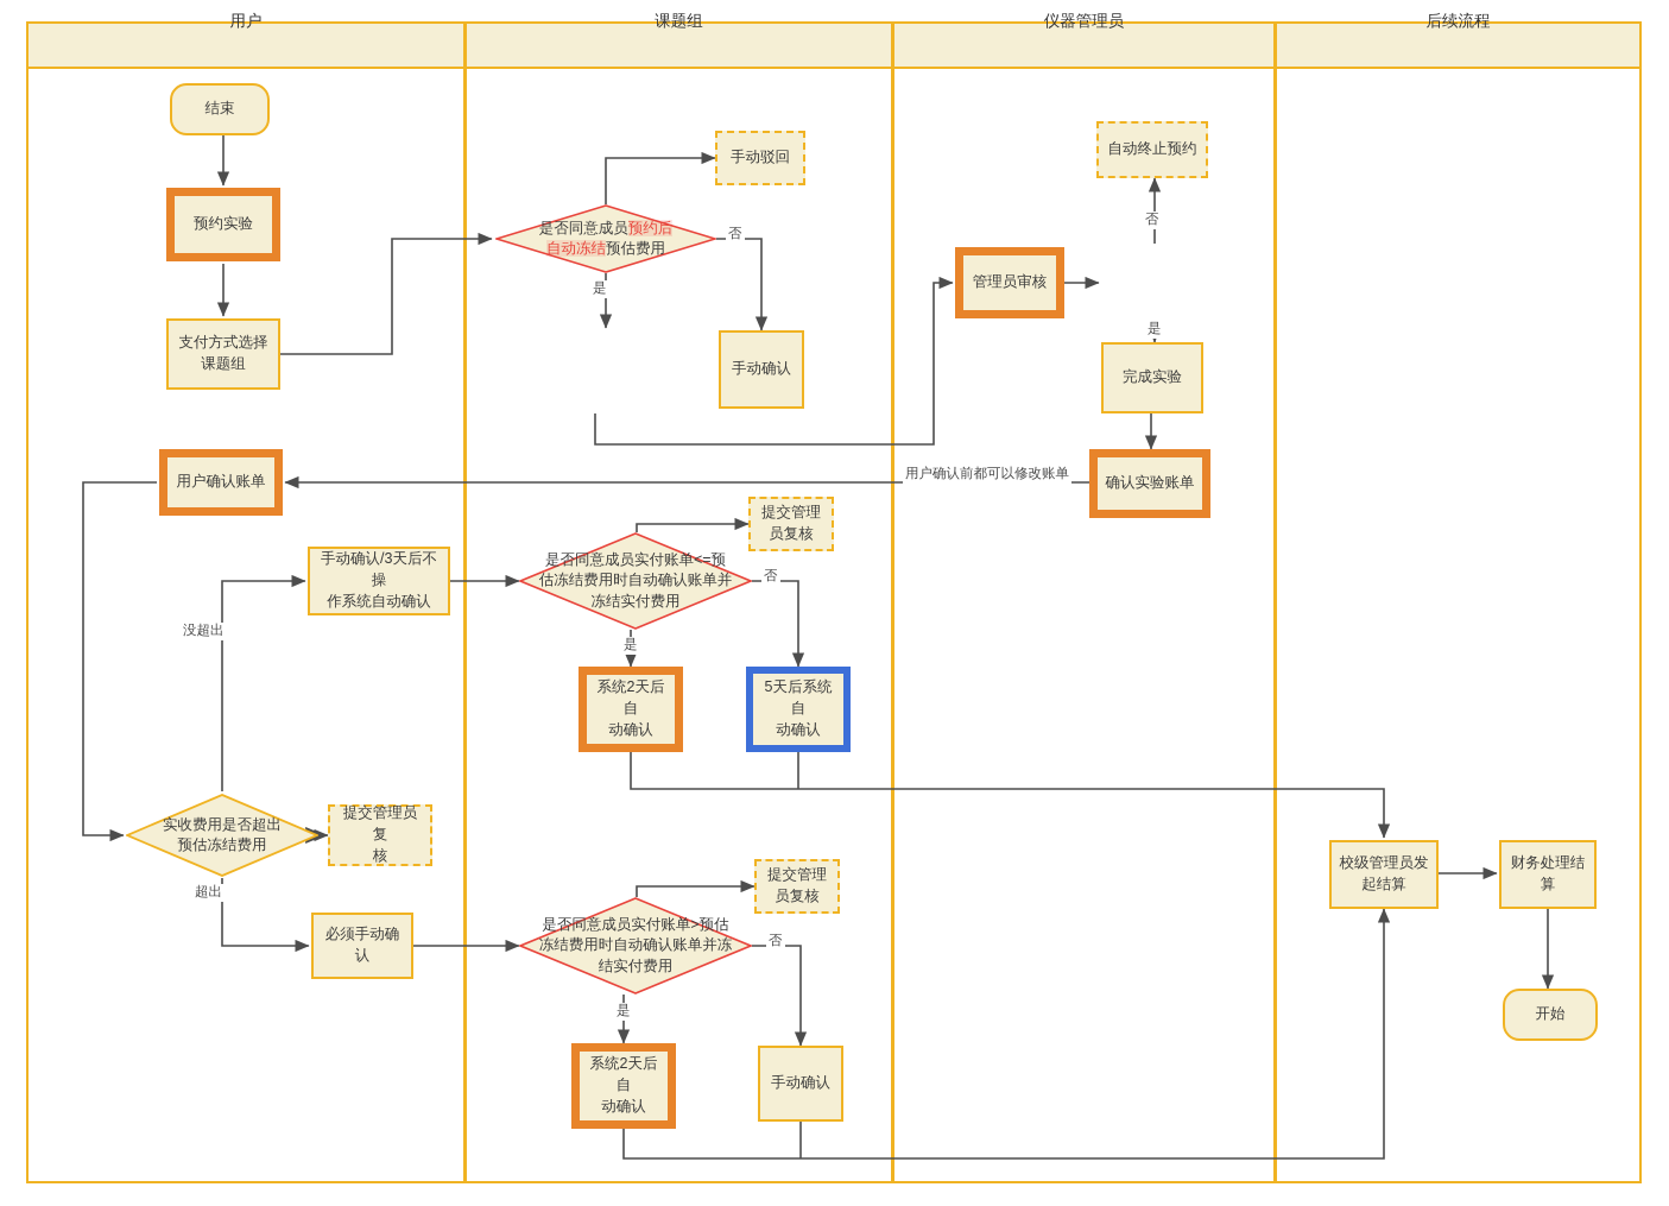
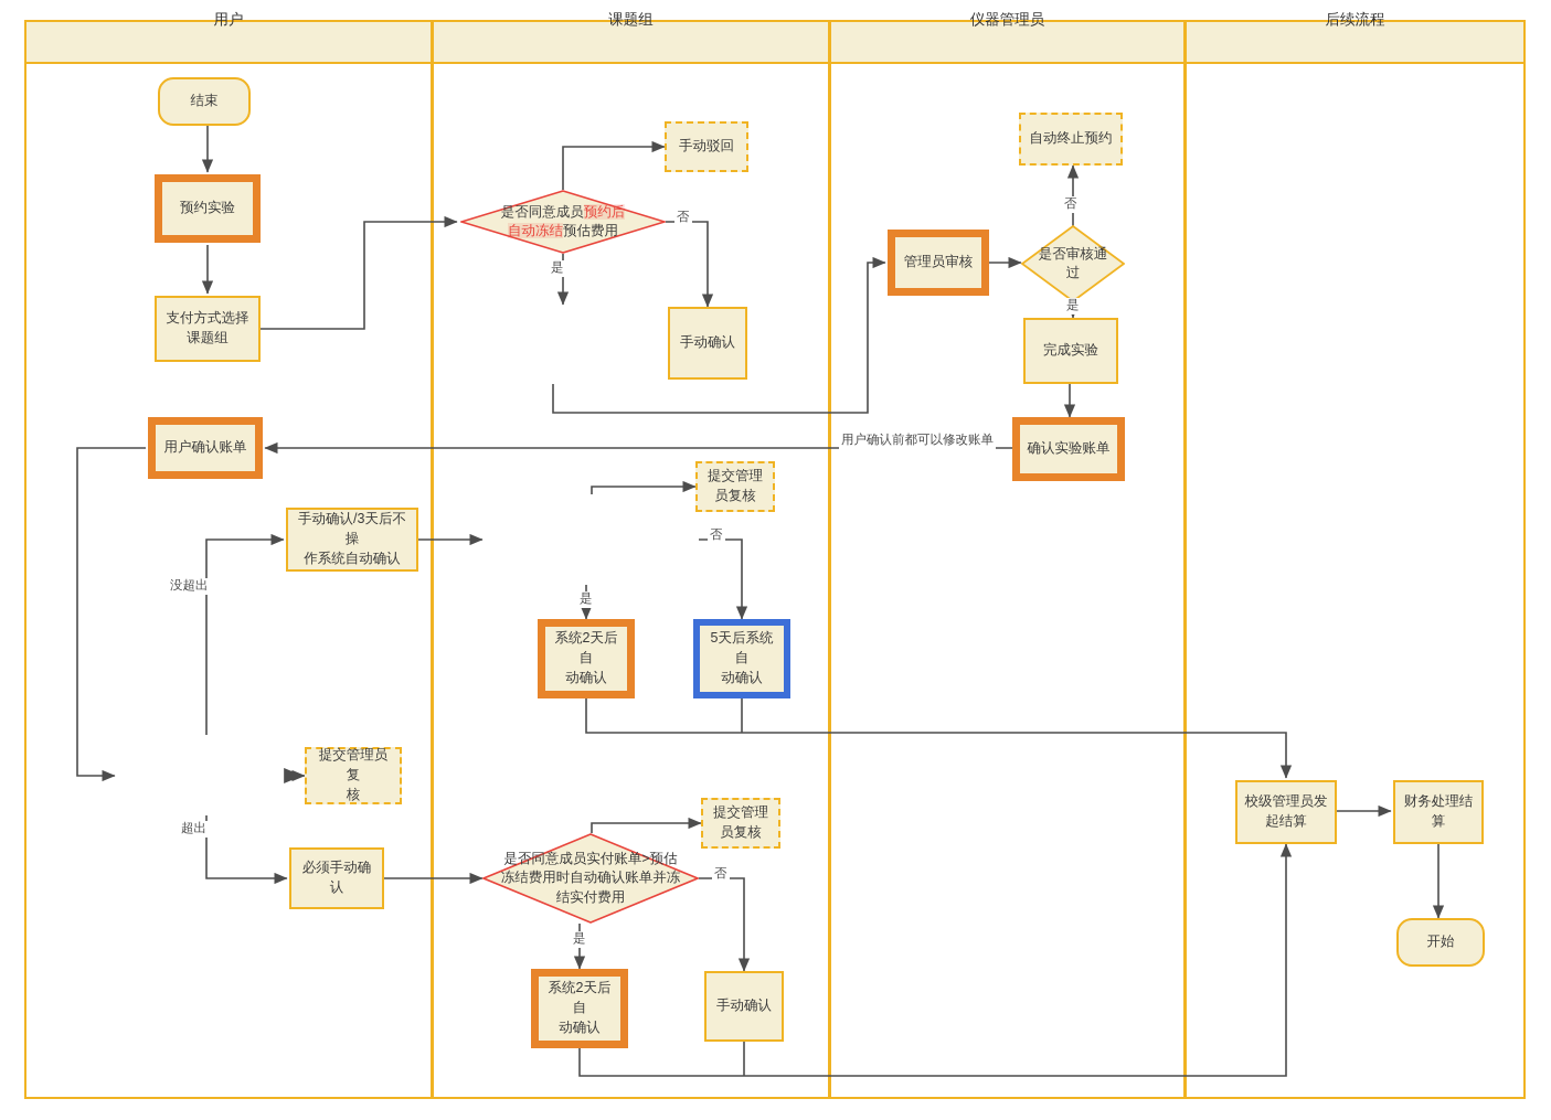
  用户
  课题组
  仪器管理员
  后续流程
  结束
  预约实验
  支付方式选择
  课题组
  用户确认账单
  手动确认/3天后不操
  作系统自动确认
- 实收费用是否超出
- 预估冻结费用
  提交管理员复
  核
  必须手动确认
  是否同意成员预约后
  自动冻结预估费用
  手动驳回
  手动确认
- 是否同意成员实付账单<=预
- 估冻结费用时自动确认账单并
- 冻结实付费用
  提交管理
  员复核
  系统2天后自
  动确认
  5天后系统自
  动确认
  是否同意成员实付账单>预估
  冻结费用时自动确认账单并冻
  结实付费用
  提交管理
  员复核
  系统2天后自
  动确认
  手动确认
  管理员审核
+ 是否审核通
+ 过
  自动终止预约
  完成实验
  确认实验账单
  校级管理员发
  起结算
  财务处理结
  算
  开始
  否
  是
  否
  是
  用户确认前都可以修改账单
  否
  是
  没超出
  超出
  否
  是
